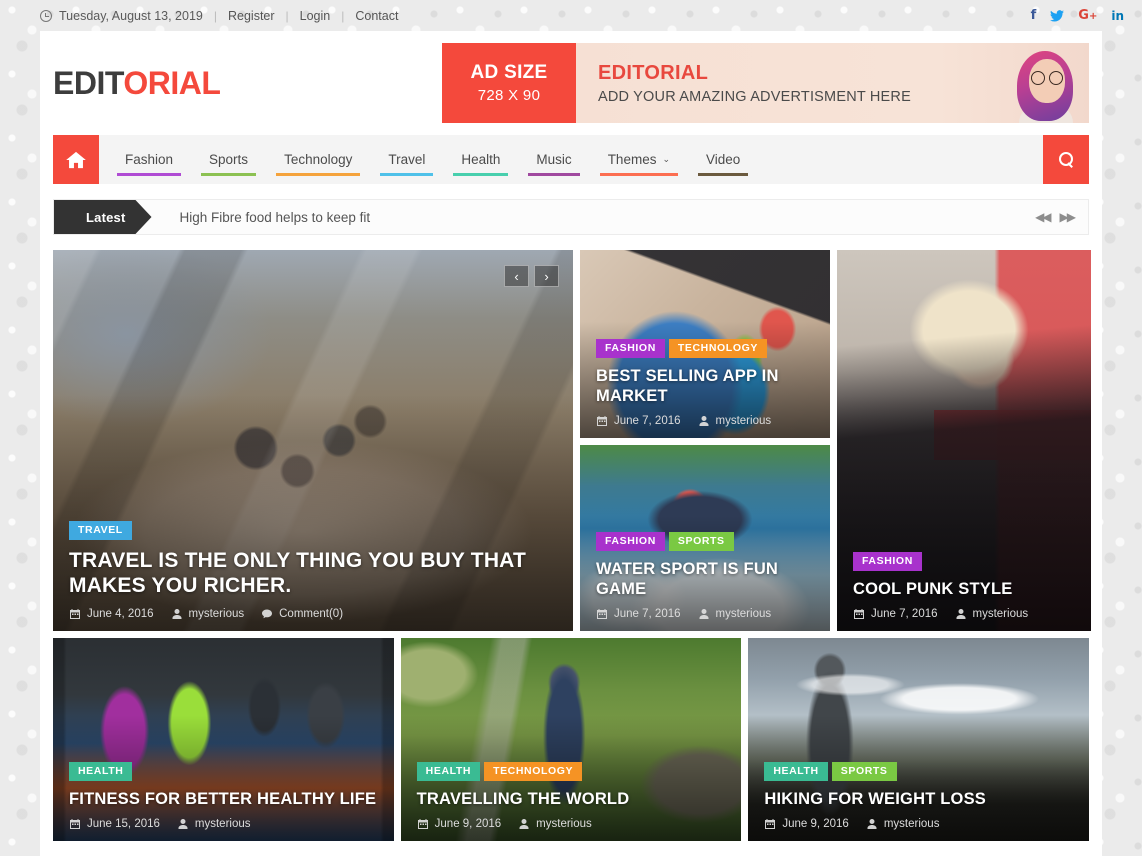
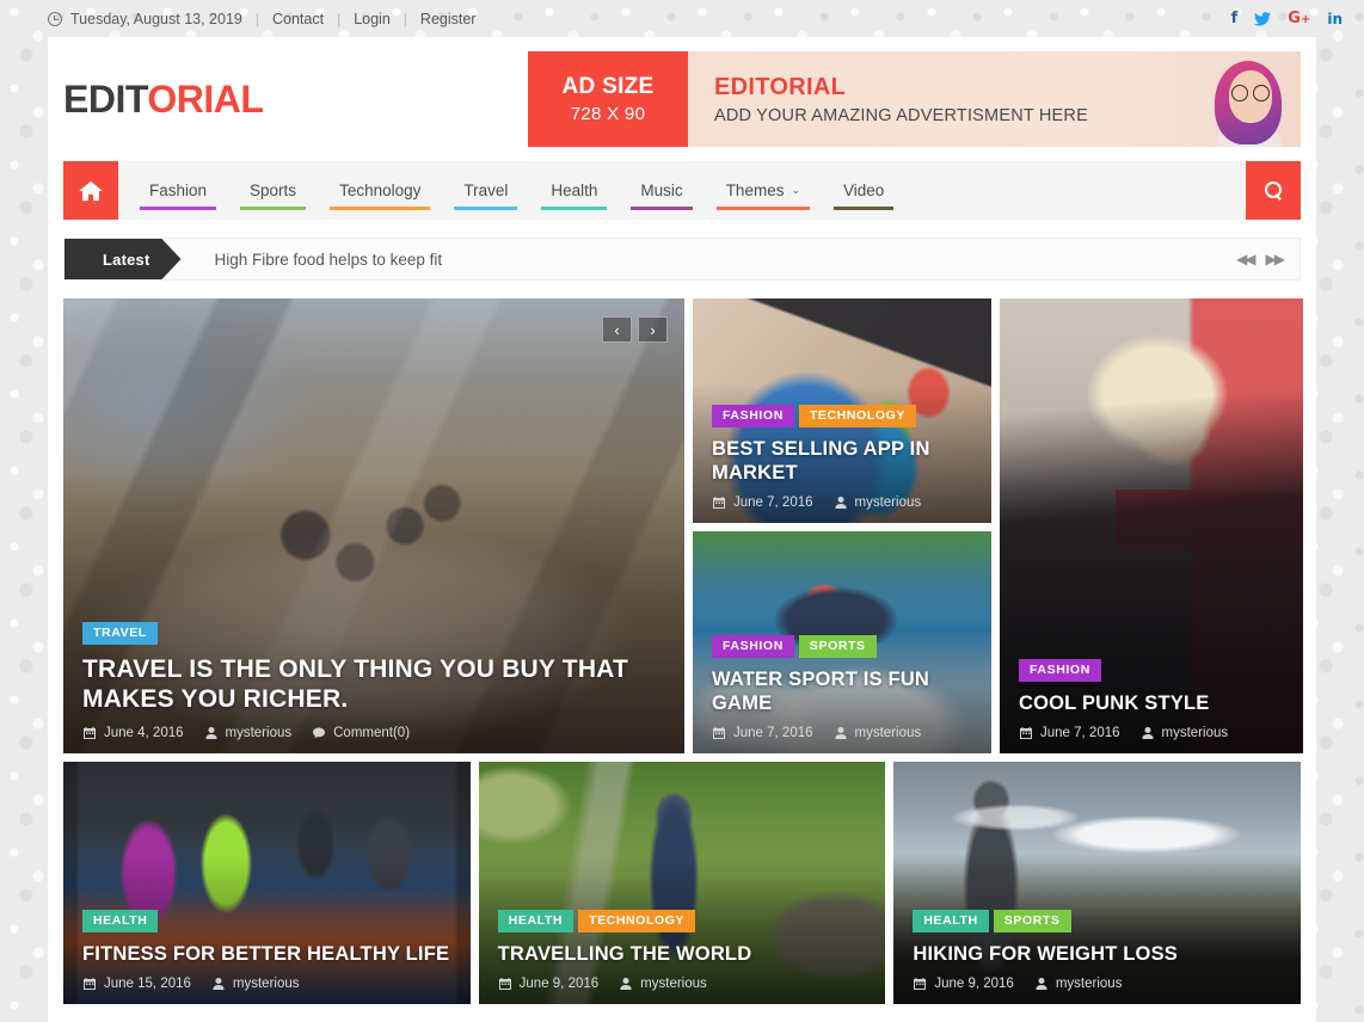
  Tuesday, August 13, 2019
  |
- Register
+ Contact
  |
  Login
  |
- Contact
+ Register
  f
  G+
  in
  EDITORIAL
  AD SIZE
  728 X 90
  EDITORIAL
  ADD YOUR AMAZING ADVERTISMENT HERE
  Fashion
  Sports
  Technology
  Travel
  Health
  Music
  Themes
  ⌄
  Video
  Latest
  High Fibre food helps to keep fit
  ◀◀
  ▶▶
  ‹
  ›
  TRAVEL
  TRAVEL IS THE ONLY THING YOU BUY THAT MAKES YOU RICHER.
  June 4, 2016
  mysterious
  Comment(0)
  FASHION
  TECHNOLOGY
  BEST SELLING APP IN MARKET
  June 7, 2016
  mysterious
  FASHION
  SPORTS
  WATER SPORT IS FUN GAME
  June 7, 2016
  mysterious
  FASHION
  COOL PUNK STYLE
  June 7, 2016
  mysterious
  HEALTH
  FITNESS FOR BETTER HEALTHY LIFE
  June 15, 2016
  mysterious
  HEALTH
  TECHNOLOGY
  TRAVELLING THE WORLD
  June 9, 2016
  mysterious
  HEALTH
  SPORTS
  HIKING FOR WEIGHT LOSS
  June 9, 2016
  mysterious
